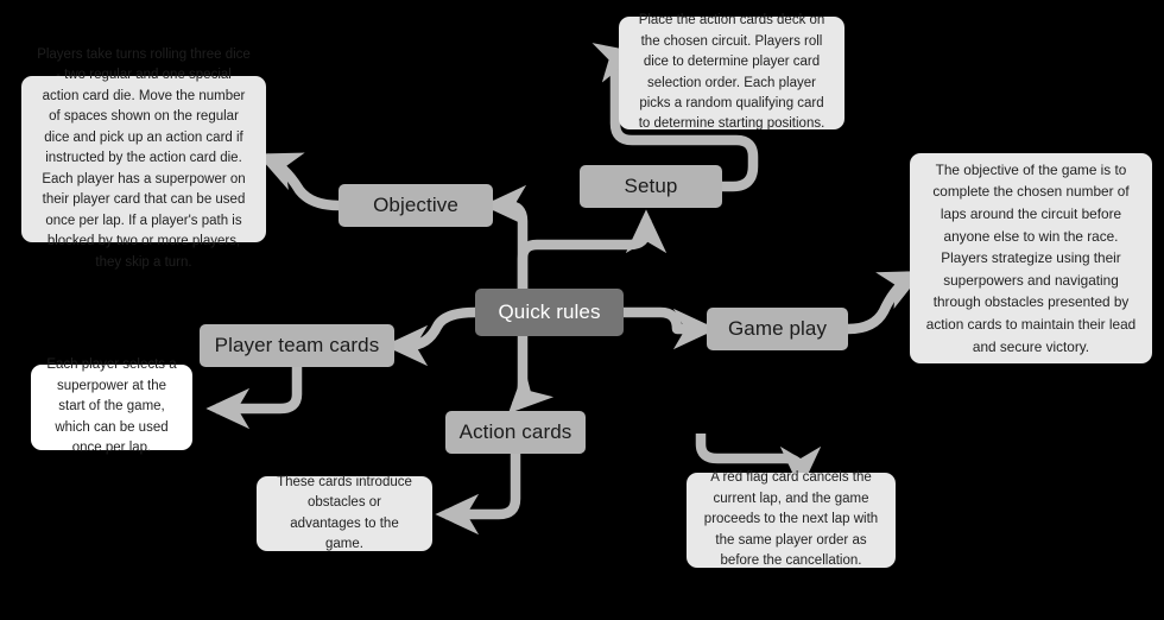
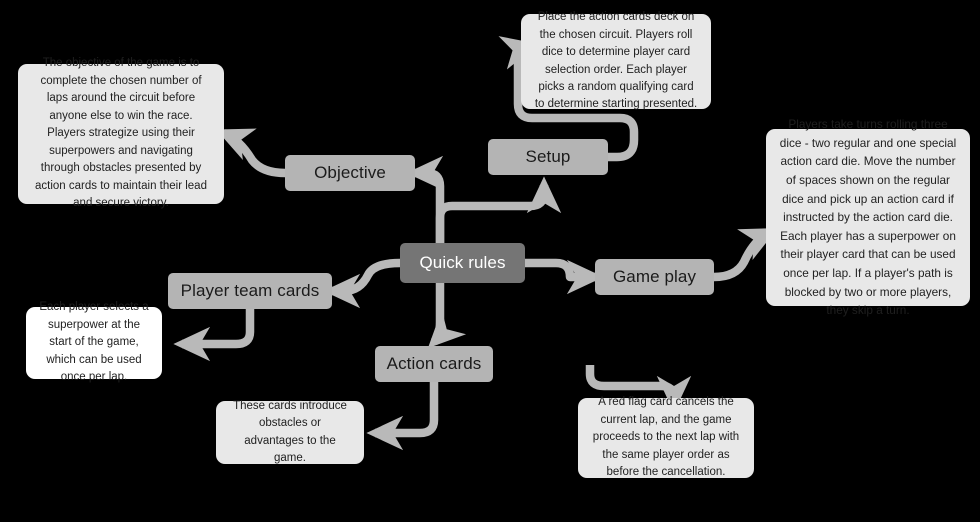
  Quick rules
  Objective
  Setup
  Game play
  Player team cards
  Action cards
- Players take turns rolling three dice - two regular and one special action card die. Move the number of spaces shown on the regular dice and pick up an action card if instructed by the action card die. Each player has a superpower on their player card that can be used once per lap. If a player's path is blocked by two or more players, they skip a turn.
+ The objective of the game is to complete the chosen number of laps around the circuit before anyone else to win the race. Players strategize using their superpowers and navigating through obstacles presented by action cards to maintain their lead and secure victory.
- Place the action cards deck on the chosen circuit. Players roll dice to determine player card selection order. Each player picks a random qualifying card to determine starting positions.
+ Place the action cards deck on the chosen circuit. Players roll dice to determine player card selection order. Each player picks a random qualifying card to determine starting presented.
- The objective of the game is to complete the chosen number of laps around the circuit before anyone else to win the race. Players strategize using their superpowers and navigating through obstacles presented by action cards to maintain their lead and secure victory.
+ Players take turns rolling three dice - two regular and one special action card die. Move the number of spaces shown on the regular dice and pick up an action card if instructed by the action card die. Each player has a superpower on their player card that can be used once per lap. If a player's path is blocked by two or more players, they skip a turn.
  Each player selects a superpower at the start of the game, which can be used once per lap.
  These cards introduce obstacles or advantages to the game.
  A red flag card cancels the current lap, and the game proceeds to the next lap with the same player order as before the cancellation.
